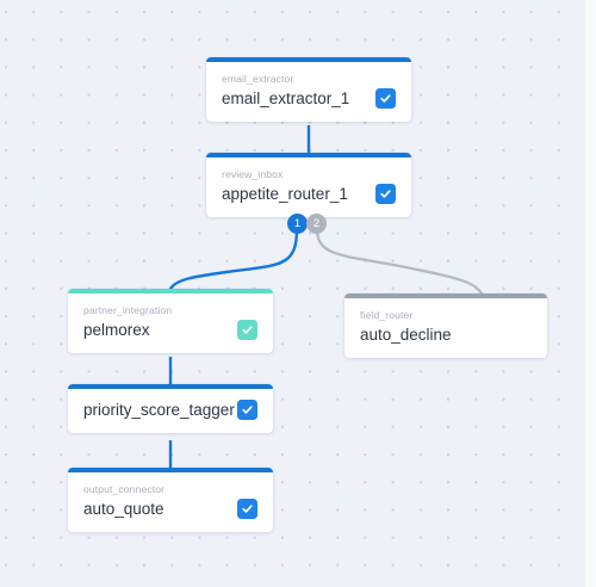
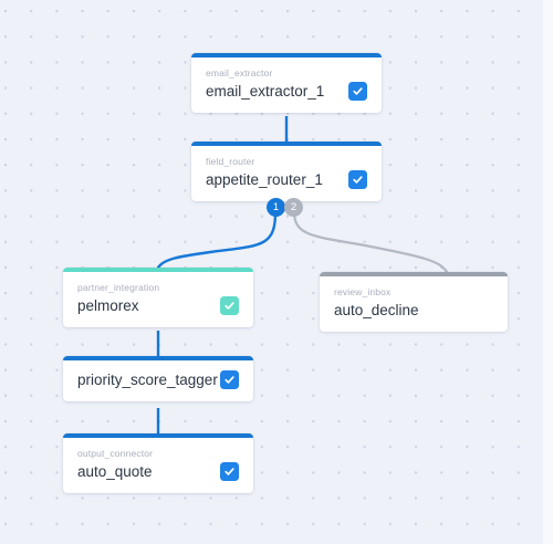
  1
  2
  email_extractor
  email_extractor_1
- review_inbox
+ field_router
  appetite_router_1
  partner_integration
  pelmorex
  priority_score_tagger
  output_connector
  auto_quote
- field_router
+ review_inbox
  auto_decline
